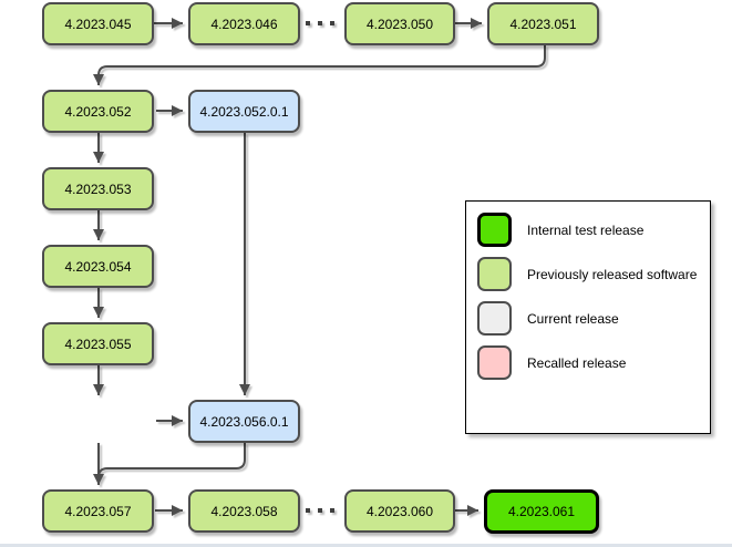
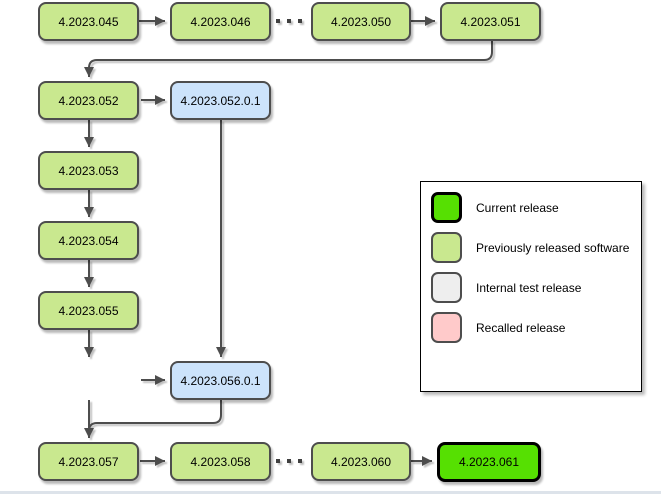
  4.2023.045
  4.2023.046
  4.2023.050
  4.2023.051
  4.2023.052
  4.2023.052.0.1
  4.2023.053
  4.2023.054
  4.2023.055
  4.2023.056.0.1
  4.2023.057
  4.2023.058
  4.2023.060
  4.2023.061
- Internal test release
+ Current release
  Previously released software
- Current release
+ Internal test release
  Recalled release
